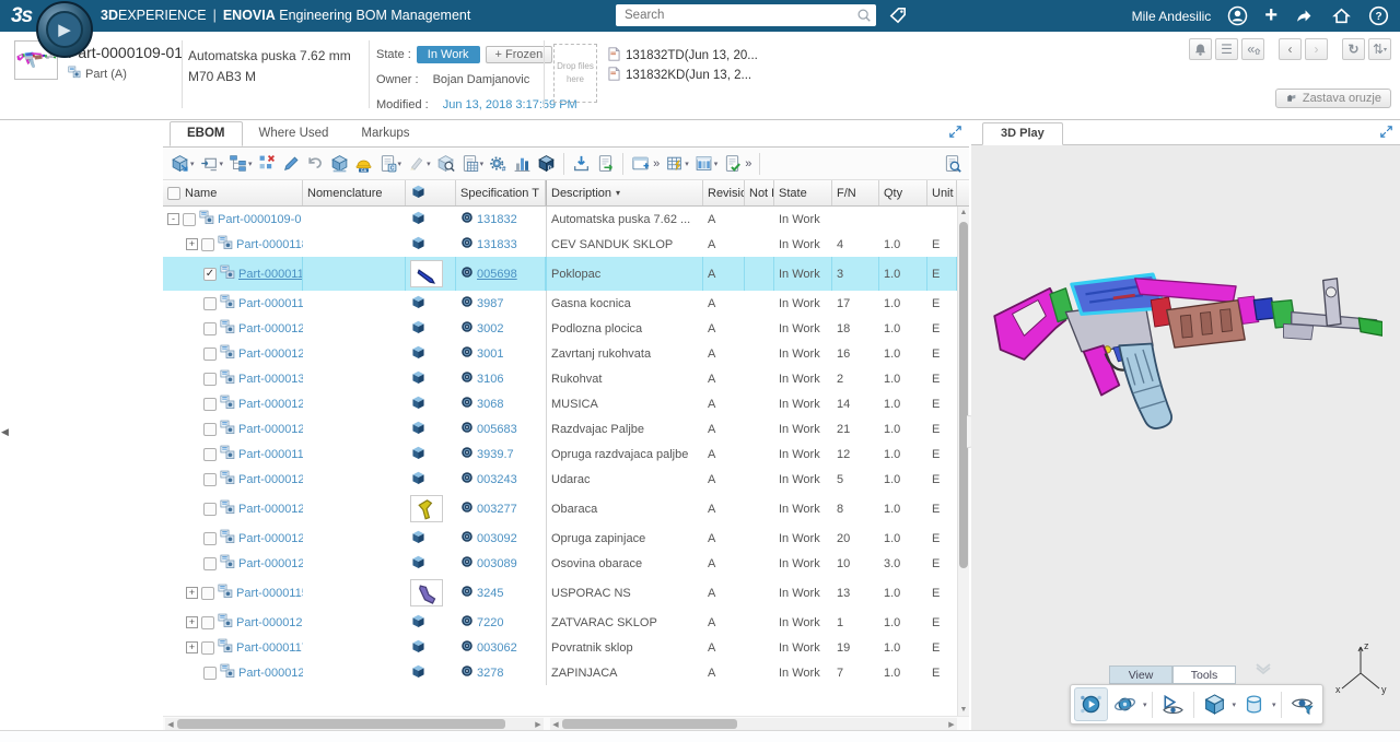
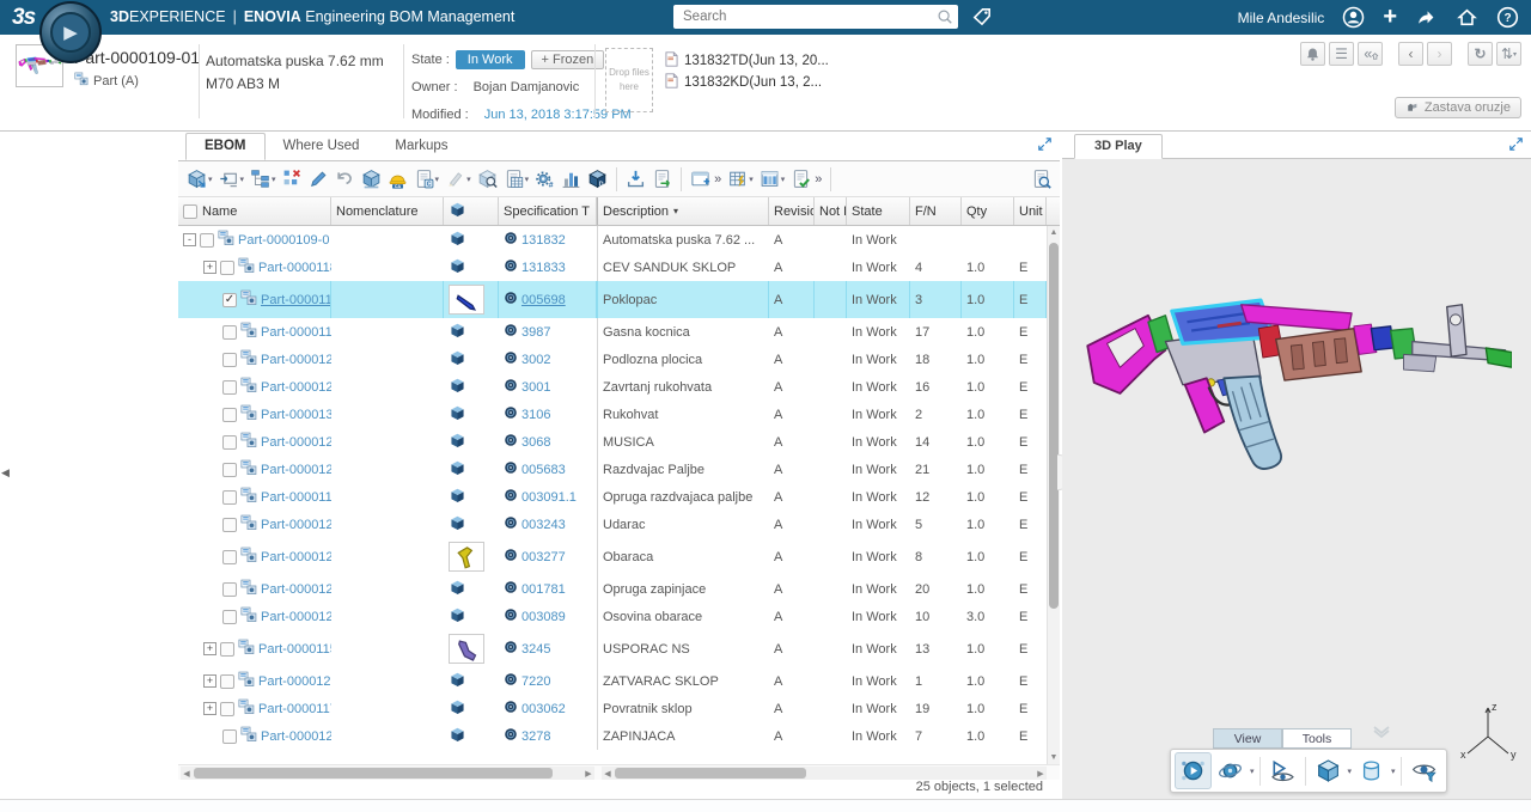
  3s
  3DEXPERIENCE | ENOVIA Engineering BOM Management
  Search
  Mile Andesilic
  +
  ?
  ▶
  art-0000109-01
  Part (A)
  Automatska puska 7.62 mm
  M70 AB3 M
  State :
  In Work
  + Frozen
  Owner :
  Bojan Damjanovic
  Modified :
  Jun 13, 2018 3:17:59 PM
  Drop files here
  131832TD(Jun 13, 20...
  131832KD(Jun 13, 2...
  ☰
  ‹
  ›
  ↻
  ⇅
  Zastava oruzje
  ◀
  EBOM Where Used Markups
  »
  »
  Name
  Nomenclature
  Specification T
  Description
  ▾
  Revisi
  Not
  State
  F/N
  Qty
  Unit
  -
  Part-0000109-0
  131832
  Automatska puska 7.62 ...
  A
  In Work
  +
  Part-000011
  131833
  CEV SANDUK SKLOP
  A
  In Work
  4
  1.0
  E
  ✓
  Part-000011
  005698
  Poklopac
  A
  In Work
  3
  1.0
  E
  Part-000011
  3987
  Gasna kocnica
  A
  In Work
  17
  1.0
  E
  Part-000012
  3002
  Podlozna plocica
  A
  In Work
  18
  1.0
  E
  Part-000012
  3001
  Zavrtanj rukohvata
  A
  In Work
  16
  1.0
  E
  Part-000013
  3106
  Rukohvat
  A
  In Work
  2
  1.0
  E
  Part-000012
  3068
  MUSICA
  A
  In Work
  14
  1.0
  E
  Part-000012
  005683
  Razdvajac Paljbe
  A
  In Work
  21
  1.0
  E
  Part-000011
- 3939.7
+ 003091.1
  Opruga razdvajaca paljbe
  A
  In Work
  12
  1.0
  E
  Part-000012
  003243
  Udarac
  A
  In Work
  5
  1.0
  E
  Part-000012
  003277
  Obaraca
  A
  In Work
  8
  1.0
  E
  Part-000012
- 003092
+ 001781
  Opruga zapinjace
  A
  In Work
  20
  1.0
  E
  Part-000012
  003089
  Osovina obarace
  A
  In Work
  10
  3.0
  E
  +
  Part-000011
  3245
  USPORAC NS
  A
  In Work
  13
  1.0
  E
  +
  Part-000012
  7220
  ZATVARAC SKLOP
  A
  In Work
  1
  1.0
  E
  +
  Part-000011
  003062
  Povratnik sklop
  A
  In Work
  19
  1.0
  E
  Part-000012
  3278
  ZAPINJACA
  A
  In Work
  7
  1.0
  E
+ 25 objects, 1 selected
  3D Play
  View
  Tools
  x
  y
  z
